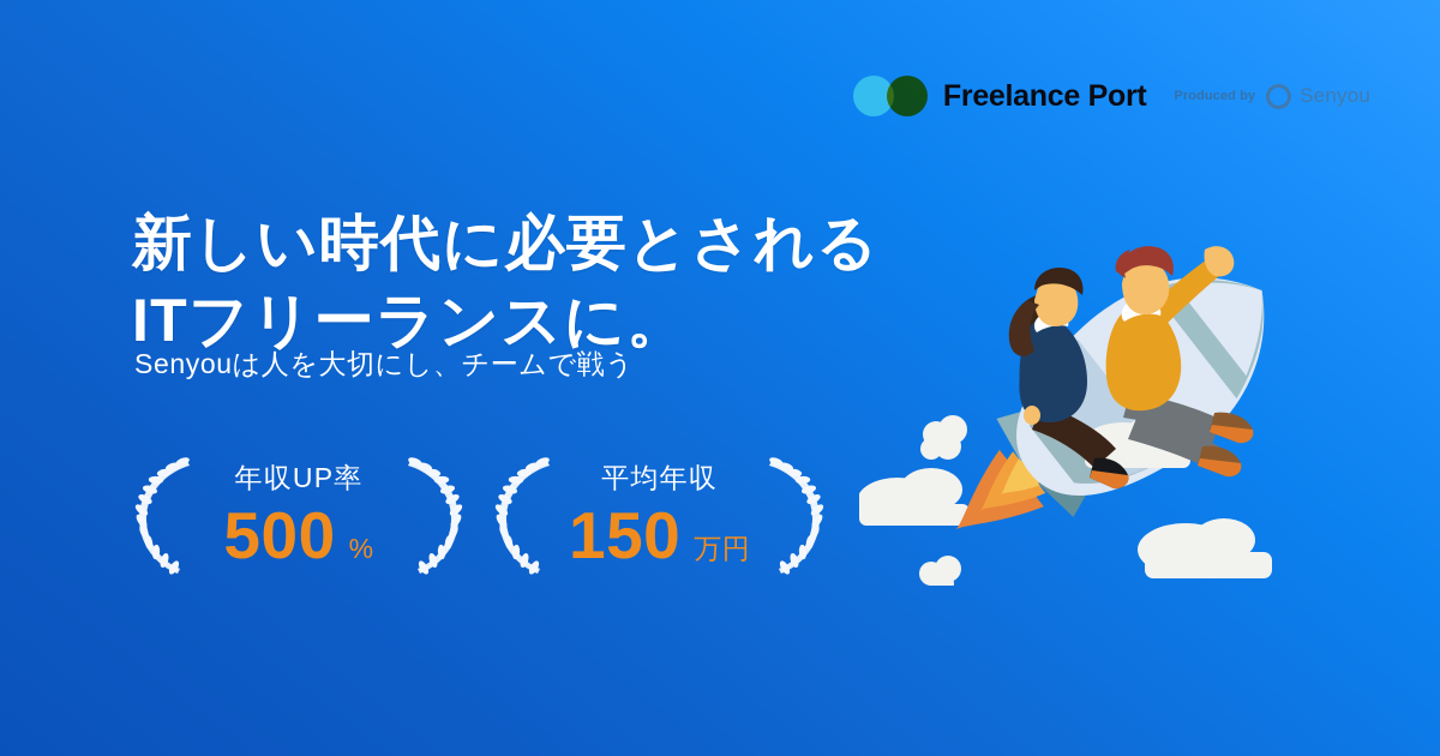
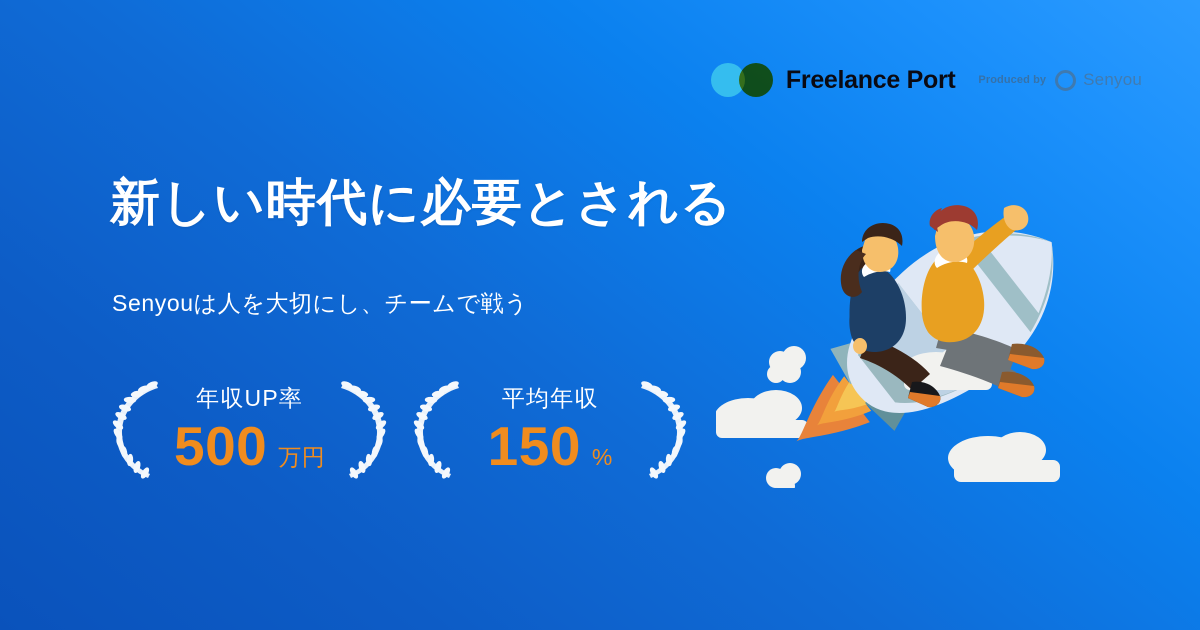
  Freelance Port
  Produced by
  Senyou
  新しい時代に必要とされる
- ITフリーランスに。
  Senyouは人を大切にし、チームで戦う
  年収UP率
  500
- %
+ 万円
  平均年収
  150
- 万円
+ %
